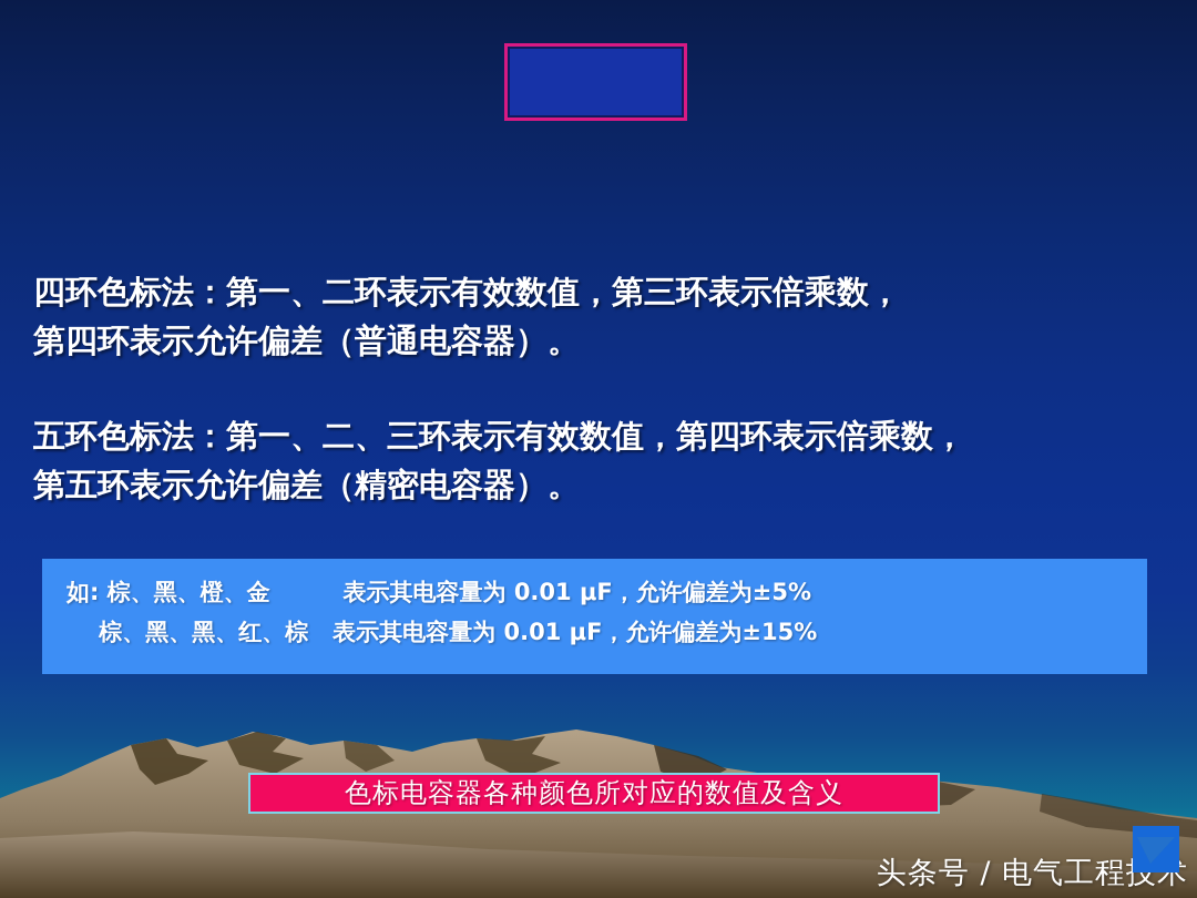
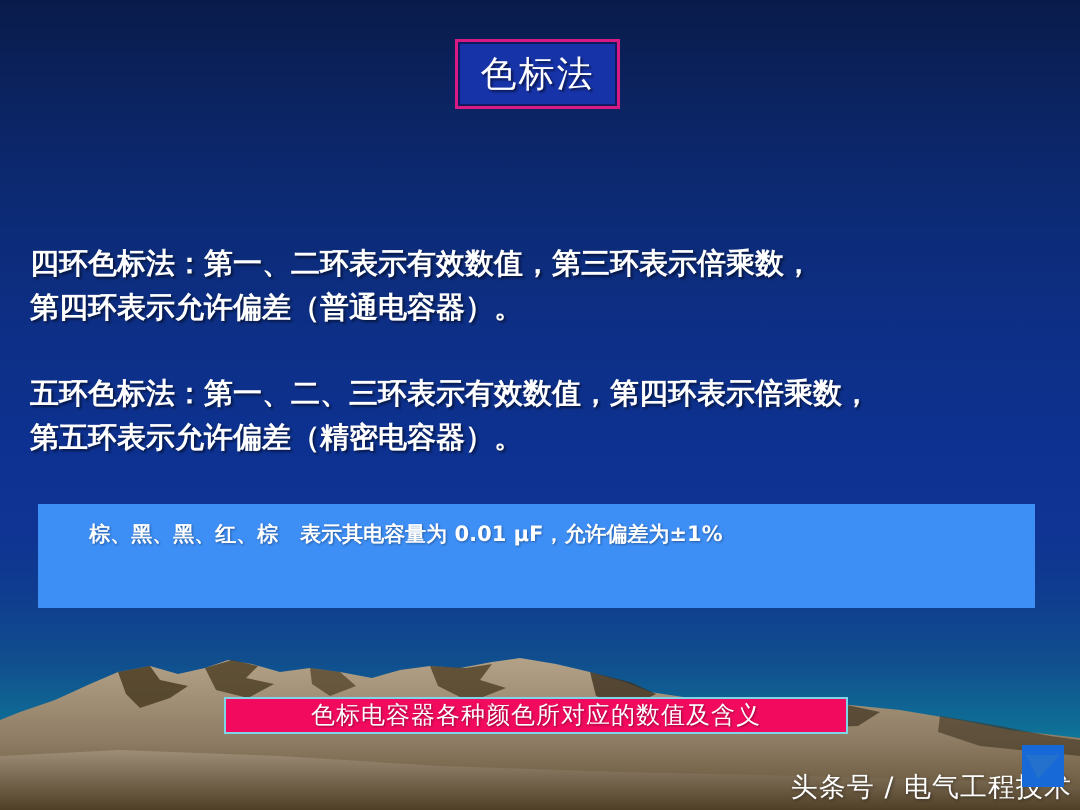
+ 色标法
  四环色标法：第一、二环表示有效数值，第三环表示倍乘数，
  第四环表示允许偏差（普通电容器）。
  五环色标法：第一、二、三环表示有效数值，第四环表示倍乘数，
  第五环表示允许偏差（精密电容器）。
- 如: 棕、黑、橙、金 表示其电容量为 0.01 μF，允许偏差为±5%
- 棕、黑、黑、红、棕 表示其电容量为 0.01 μF，允许偏差为±15%
+ 棕、黑、黑、红、棕 表示其电容量为 0.01 μF，允许偏差为±1%
  色标电容器各种颜色所对应的数值及含义
  头条号 / 电气工程技术
